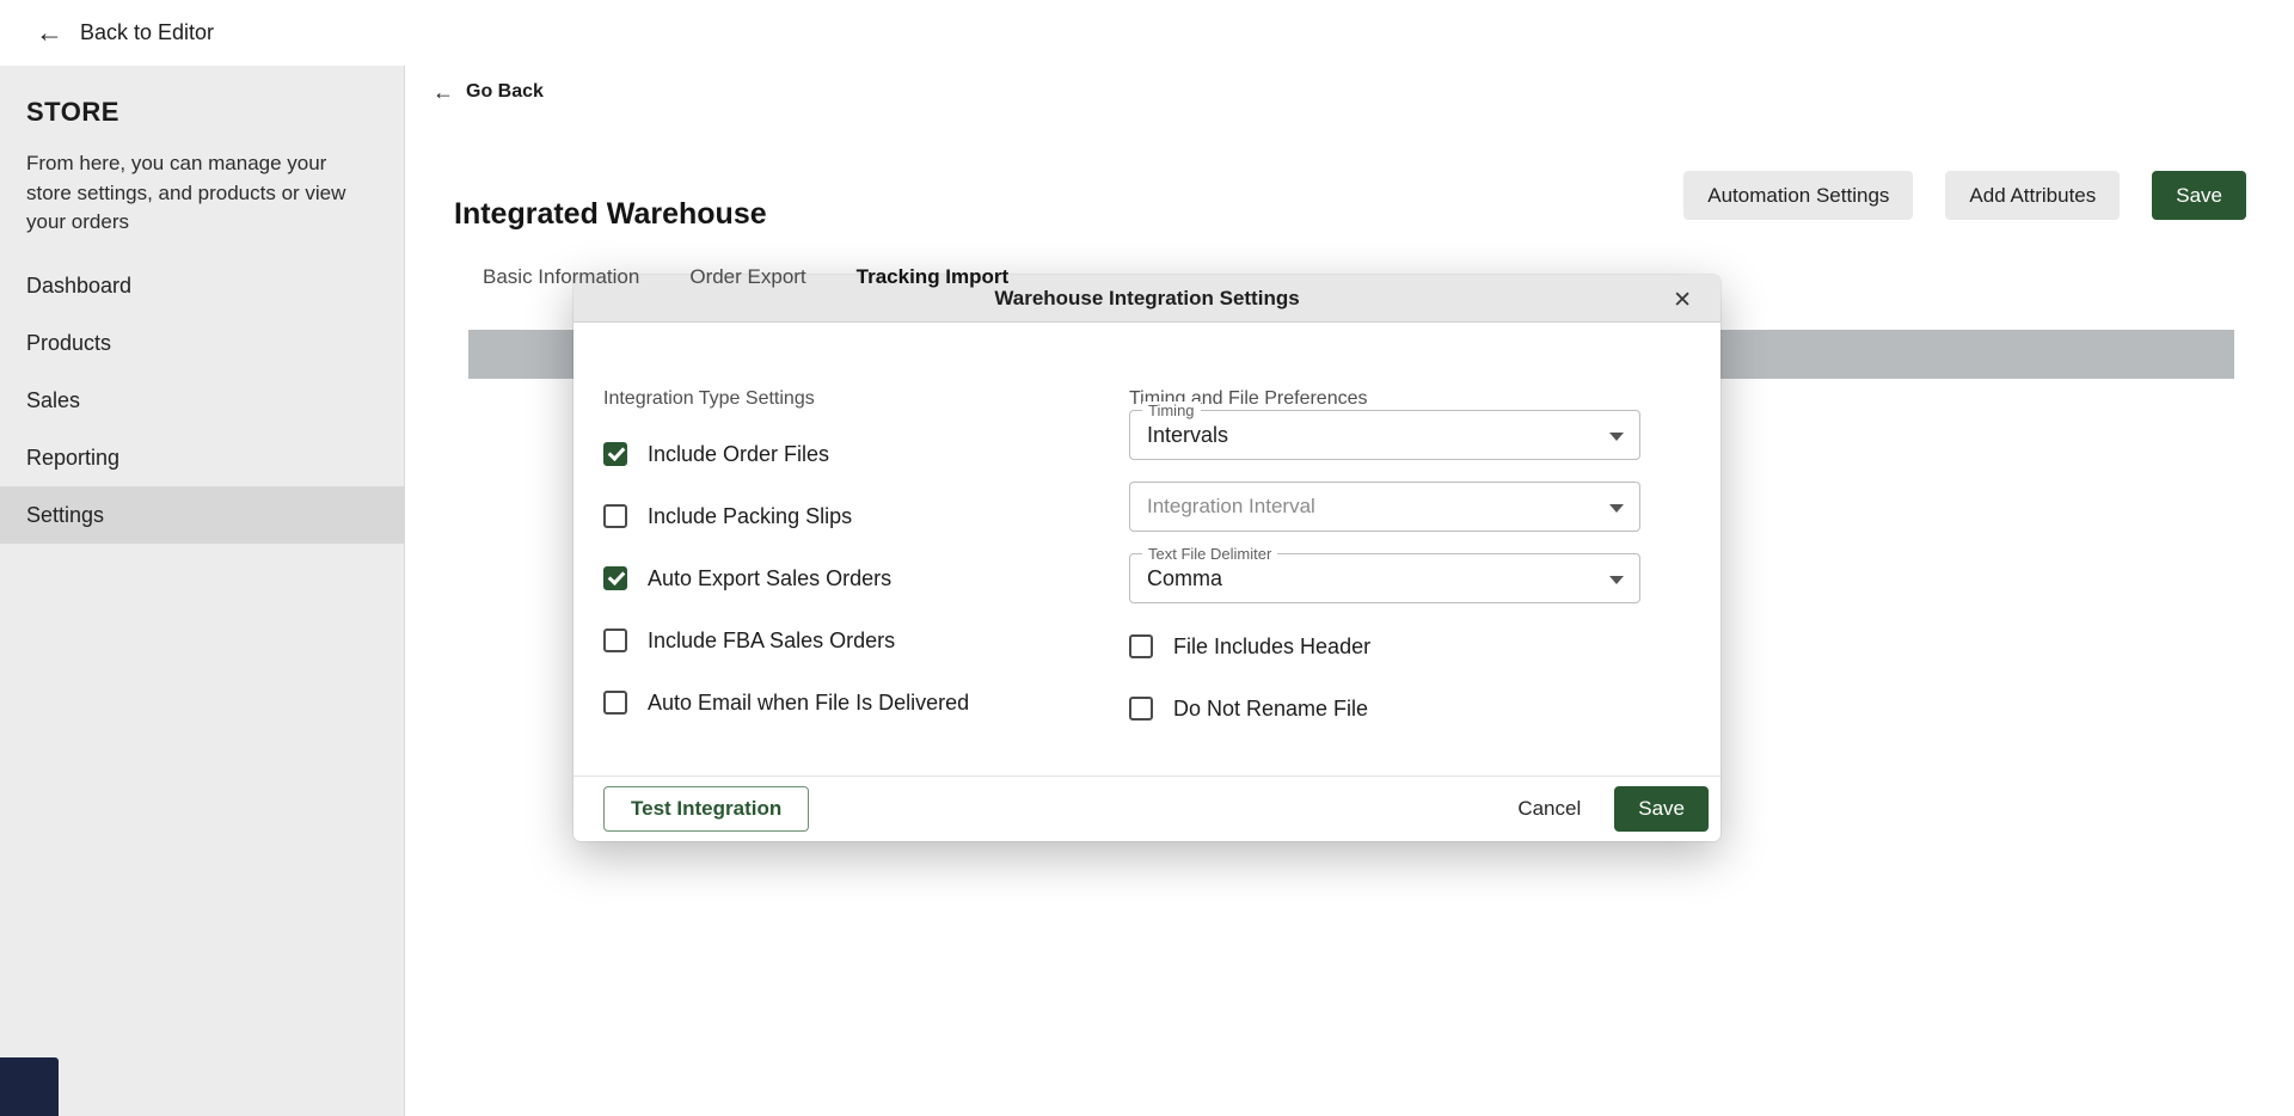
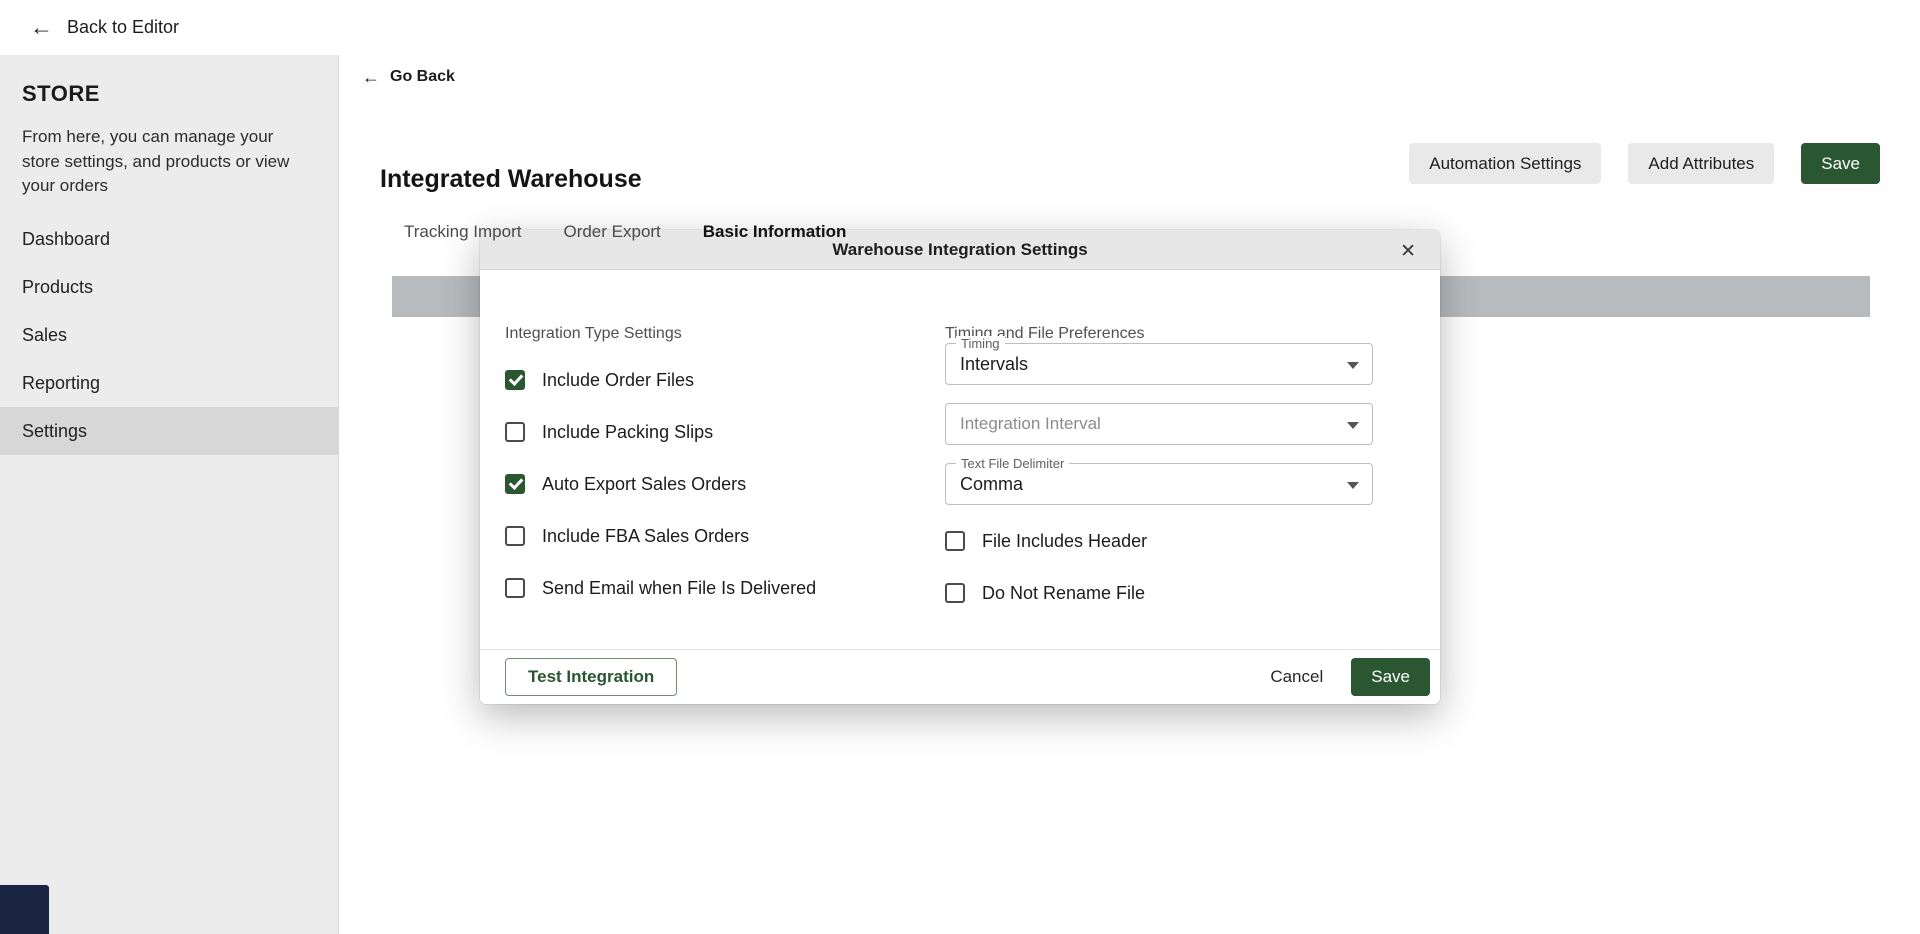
  ←
  Back to Editor
  STORE
  From here, you can manage your store settings, and products or view your orders
  Dashboard
  Products
  Sales
  Reporting
  Settings
  ←
  Go Back
  Integrated Warehouse
  Automation Settings
  Add Attributes
  Save
- Basic Information
+ Tracking Import
  Order Export
- Tracking Import
+ Basic Information
  Warehouse Integration Settings
  ✕
  Integration Type Settings
  Include Order Files
  Include Packing Slips
  Auto Export Sales Orders
  Include FBA Sales Orders
- Auto Email when File Is Delivered
+ Send Email when File Is Delivered
  Test Integration
  Timing and File Preferences
  Timing
  Intervals
  Integration Interval
  Text File Delimiter
  Comma
  File Includes Header
  Do Not Rename File
  Cancel
  Save
